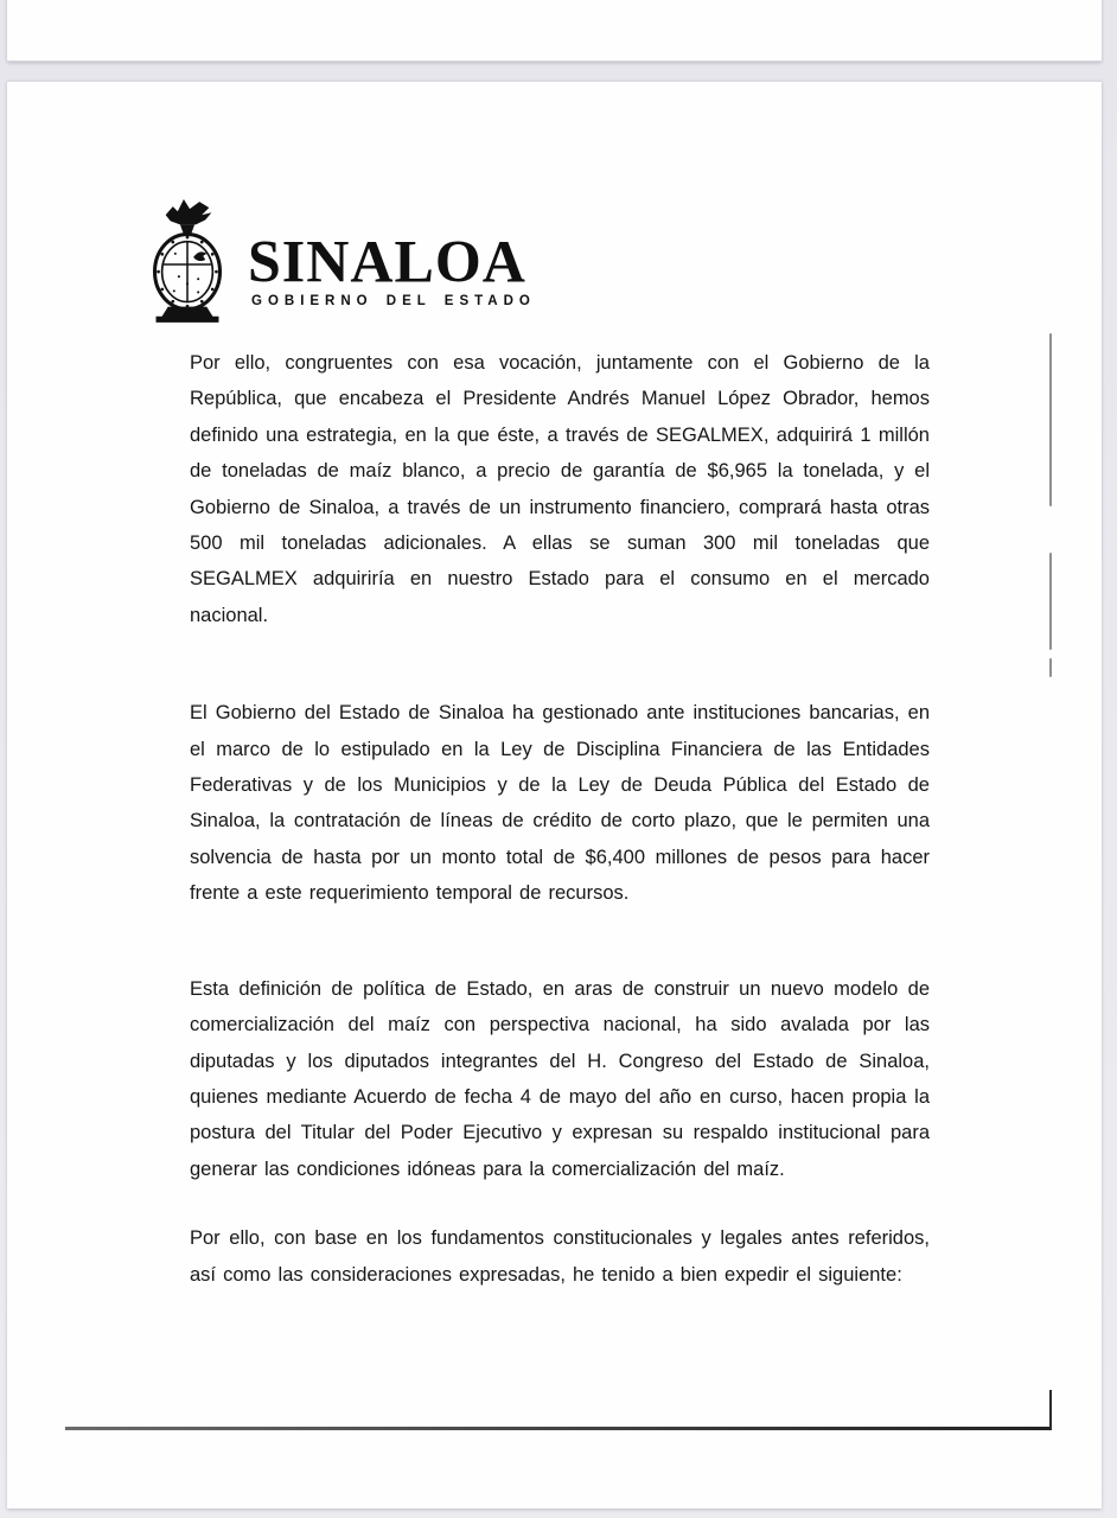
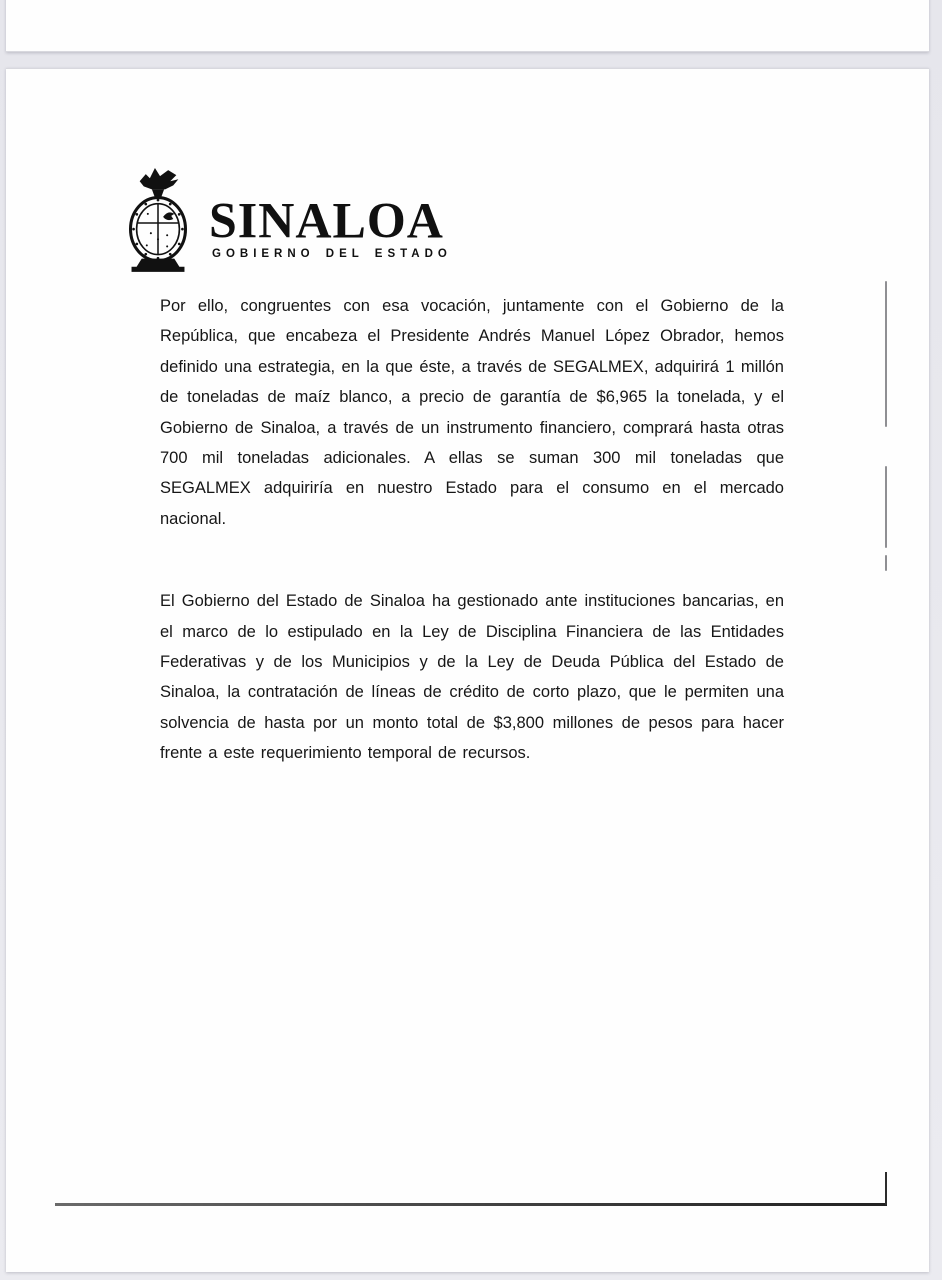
  SINALOA
  GOBIERNO DEL ESTADO
- Por ello, congruentes con esa vocación, juntamente con el Gobierno de la República, que encabeza el Presidente Andrés Manuel López Obrador, hemos definido una estrategia, en la que éste, a través de SEGALMEX, adquirirá 1 millón de toneladas de maíz blanco, a precio de garantía de $6,965 la tonelada, y el Gobierno de Sinaloa, a través de un instrumento financiero, comprará hasta otras 500 mil toneladas adicionales. A ellas se suman 300 mil toneladas que SEGALMEX adquiriría en nuestro Estado para el consumo en el mercado nacional.
+ Por ello, congruentes con esa vocación, juntamente con el Gobierno de la República, que encabeza el Presidente Andrés Manuel López Obrador, hemos definido una estrategia, en la que éste, a través de SEGALMEX, adquirirá 1 millón de toneladas de maíz blanco, a precio de garantía de $6,965 la tonelada, y el Gobierno de Sinaloa, a través de un instrumento financiero, comprará hasta otras 700 mil toneladas adicionales. A ellas se suman 300 mil toneladas que SEGALMEX adquiriría en nuestro Estado para el consumo en el mercado nacional.
- El Gobierno del Estado de Sinaloa ha gestionado ante instituciones bancarias, en el marco de lo estipulado en la Ley de Disciplina Financiera de las Entidades Federativas y de los Municipios y de la Ley de Deuda Pública del Estado de Sinaloa, la contratación de líneas de crédito de corto plazo, que le permiten una solvencia de hasta por un monto total de $6,400 millones de pesos para hacer frente a este requerimiento temporal de recursos.
+ El Gobierno del Estado de Sinaloa ha gestionado ante instituciones bancarias, en el marco de lo estipulado en la Ley de Disciplina Financiera de las Entidades Federativas y de los Municipios y de la Ley de Deuda Pública del Estado de Sinaloa, la contratación de líneas de crédito de corto plazo, que le permiten una solvencia de hasta por un monto total de $3,800 millones de pesos para hacer frente a este requerimiento temporal de recursos.
- Esta definición de política de Estado, en aras de construir un nuevo modelo de comercialización del maíz con perspectiva nacional, ha sido avalada por las diputadas y los diputados integrantes del H. Congreso del Estado de Sinaloa, quienes mediante Acuerdo de fecha 4 de mayo del año en curso, hacen propia la postura del Titular del Poder Ejecutivo y expresan su respaldo institucional para generar las condiciones idóneas para la comercialización del maíz.
- Por ello, con base en los fundamentos constitucionales y legales antes referidos, así como las consideraciones expresadas, he tenido a bien expedir el siguiente:
